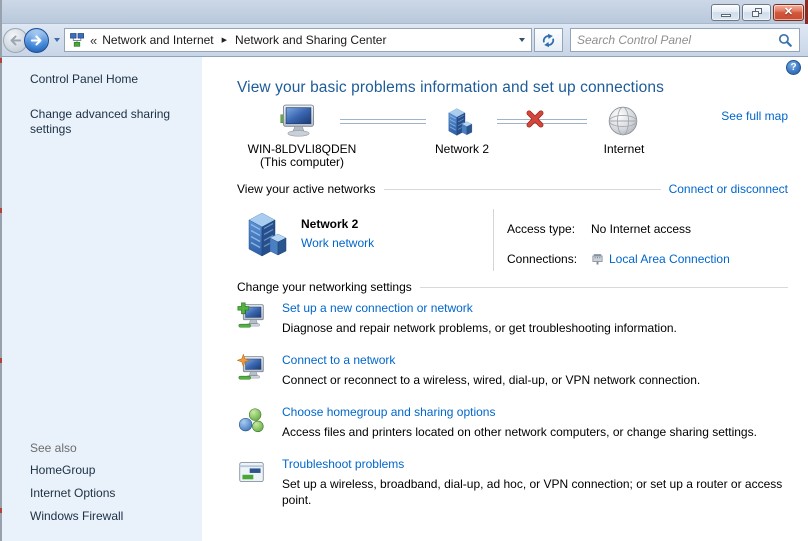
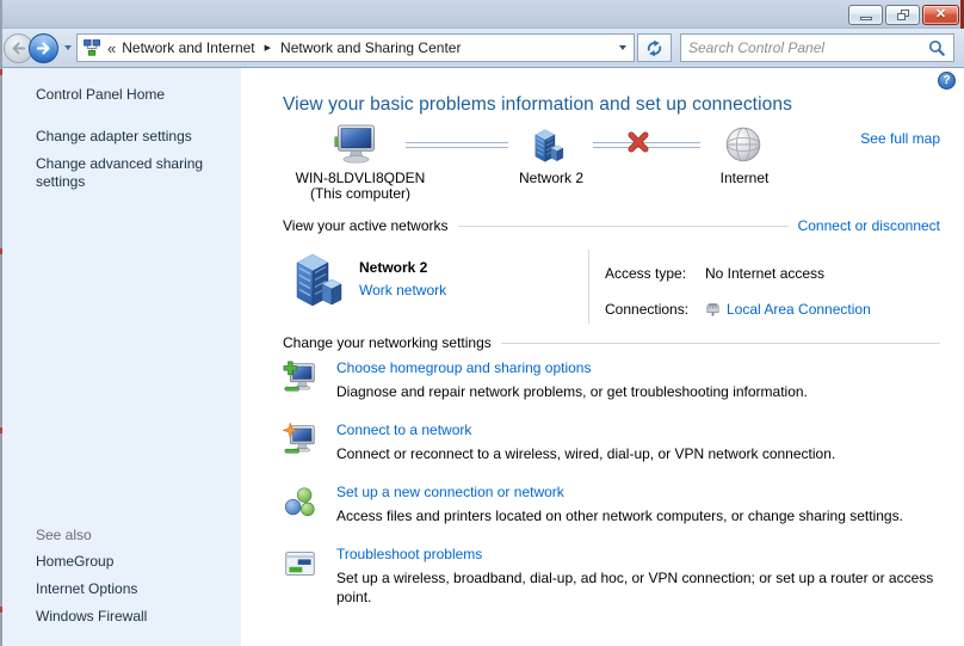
  ✕
  «
  Network and Internet
  Network and Sharing Center
  Search Control Panel
  Control Panel Home
+ Change adapter settings
  Change advanced sharing settings
  See also
  HomeGroup
  Internet Options
  Windows Firewall
  ?
  View your basic problems information and set up connections
  See full map
  WIN-8LDVLI8QDEN
  (This computer)
  Network 2
  Internet
  View your active networks
  Connect or disconnect
  Network 2
  Work network
  Access type:
  No Internet access
  Connections:
  Local Area Connection
  Change your networking settings
- Set up a new connection or network
+ Choose homegroup and sharing options
  Diagnose and repair network problems, or get troubleshooting information.
  Connect to a network
  Connect or reconnect to a wireless, wired, dial-up, or VPN network connection.
- Choose homegroup and sharing options
+ Set up a new connection or network
  Access files and printers located on other network computers, or change sharing settings.
  Troubleshoot problems
  Set up a wireless, broadband, dial-up, ad hoc, or VPN connection; or set up a router or access point.
